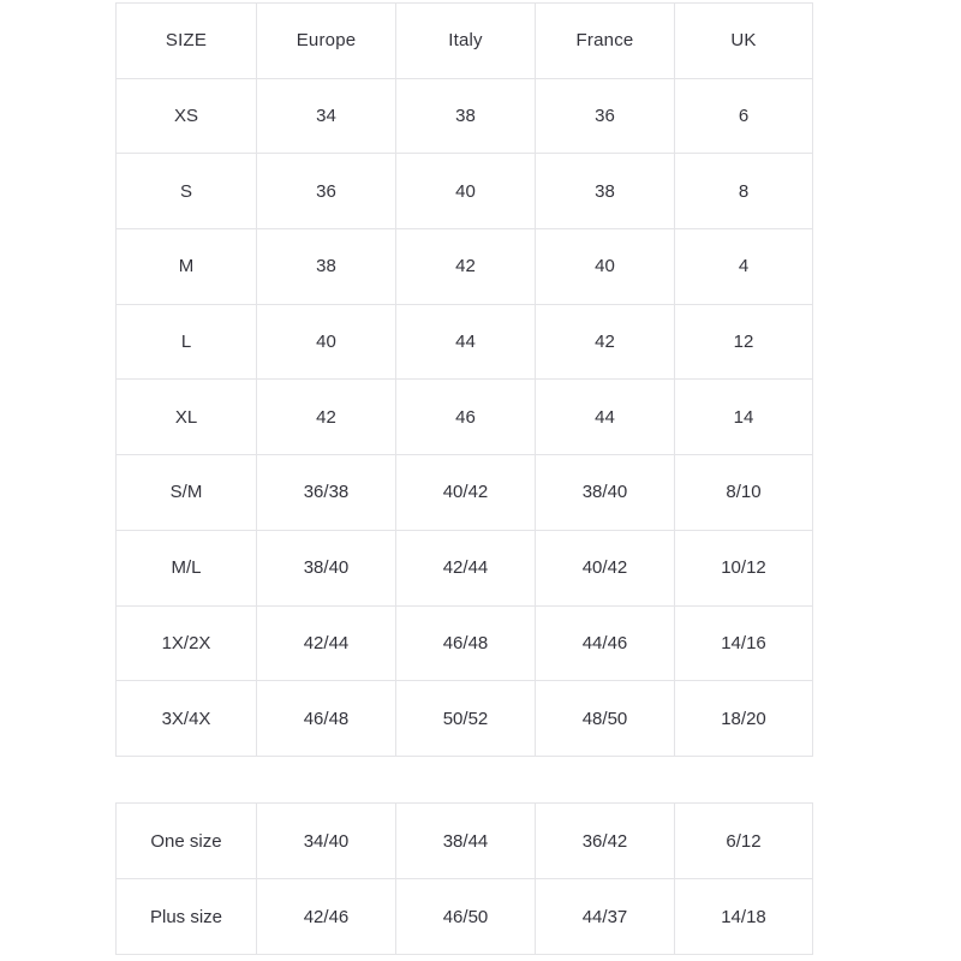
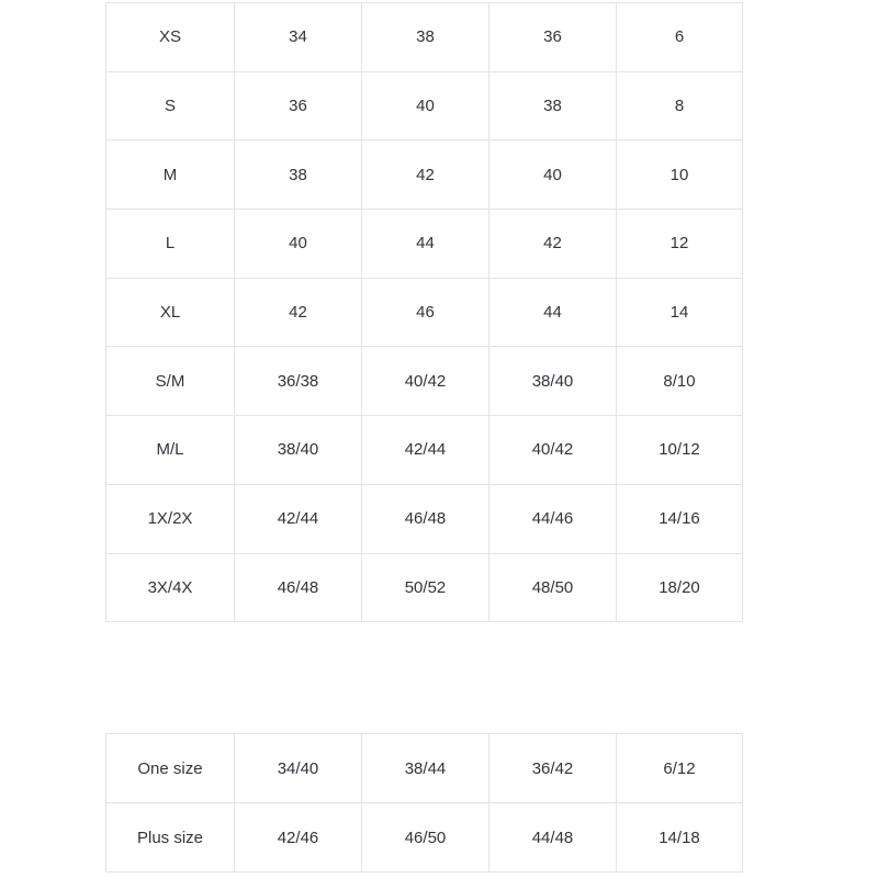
- SIZE	Europe	Italy	France	UK
  XS	34	38	36	6
  S	36	40	38	8
- M	38	42	40	4
+ M	38	42	40	10
  L	40	44	42	12
  XL	42	46	44	14
  S/M	36/38	40/42	38/40	8/10
  M/L	38/40	42/44	40/42	10/12
  1X/2X	42/44	46/48	44/46	14/16
  3X/4X	46/48	50/52	48/50	18/20
  One size	34/40	38/44	36/42	6/12
- Plus size	42/46	46/50	44/37	14/18
+ Plus size	42/46	46/50	44/48	14/18
